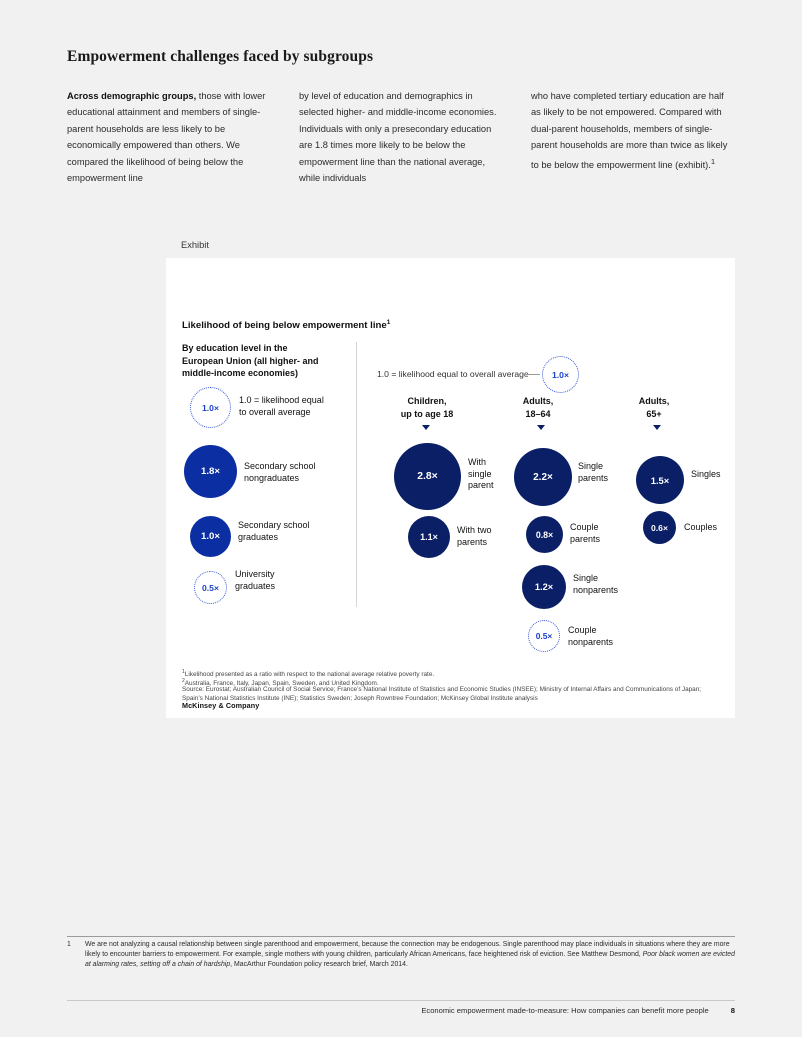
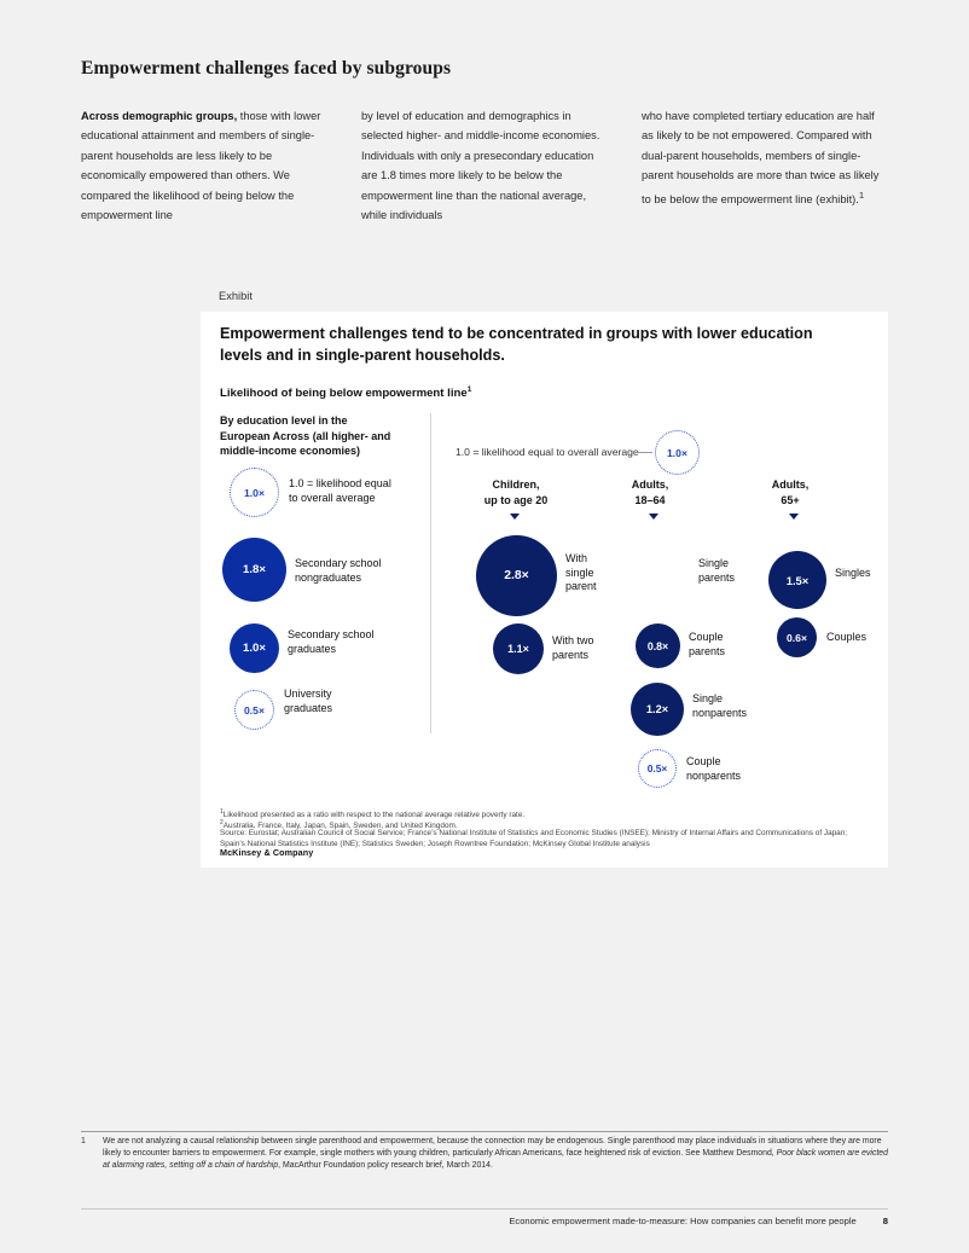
  Empowerment challenges faced by subgroups
  Across demographic groups, those with lower educational attainment and members of single-parent households are less likely to be economically empowered than others. We compared the likelihood of being below the empowerment line
  by level of education and demographics in selected higher- and middle-income economies. Individuals with only a presecondary education are 1.8 times more likely to be below the empowerment line than the national average, while individuals
  who have completed tertiary education are half as likely to be not empowered. Compared with dual-parent households, members of single-parent households are more than twice as likely to be below the empowerment line (exhibit).1
  Exhibit
+ Empowerment challenges tend to be concentrated in groups with lower education levels and in single-parent households.
  Likelihood of being below empowerment line
  By education level in the
- European Union (all higher- and
+ European Across (all higher- and
  middle-income economies)
  1.0×
  1.0 = likelihood equal
  to overall average
  1.8×
  Secondary school
  nongraduates
  1.0×
  Secondary school
  graduates
  0.5×
  University
  graduates
  1.0 = likelihood equal to overall average
  1.0×
  Children,
- up to age 18
+ up to age 20
  Adults,
  18–64
  Adults,
  65+
  2.8×
  With
  single
  parent
  1.1×
  With two
  parents
- 2.2×
  Single
  parents
  0.8×
  Couple
  parents
  1.2×
  Single
  nonparents
  0.5×
  Couple
  nonparents
  1.5×
  Singles
  0.6×
  Couples
  McKinsey & Company
  Economic empowerment made-to-measure: How companies can benefit more people
  8
